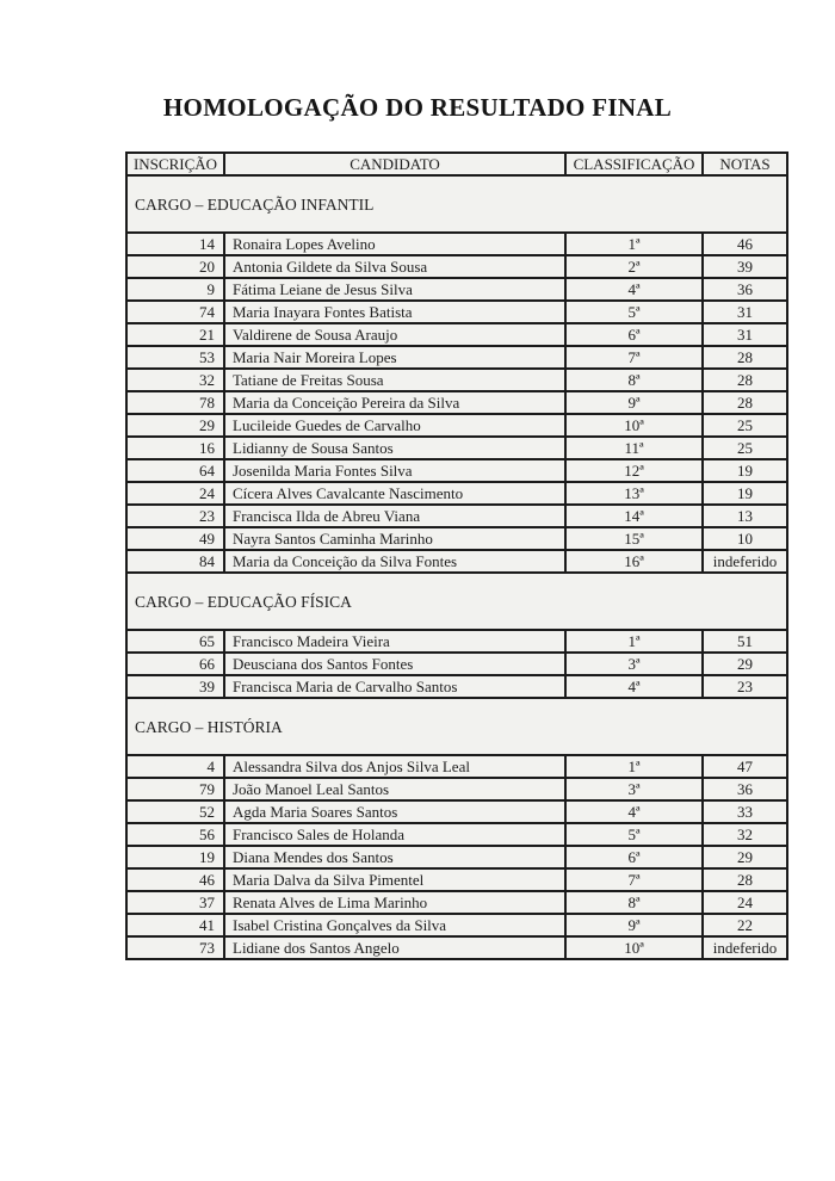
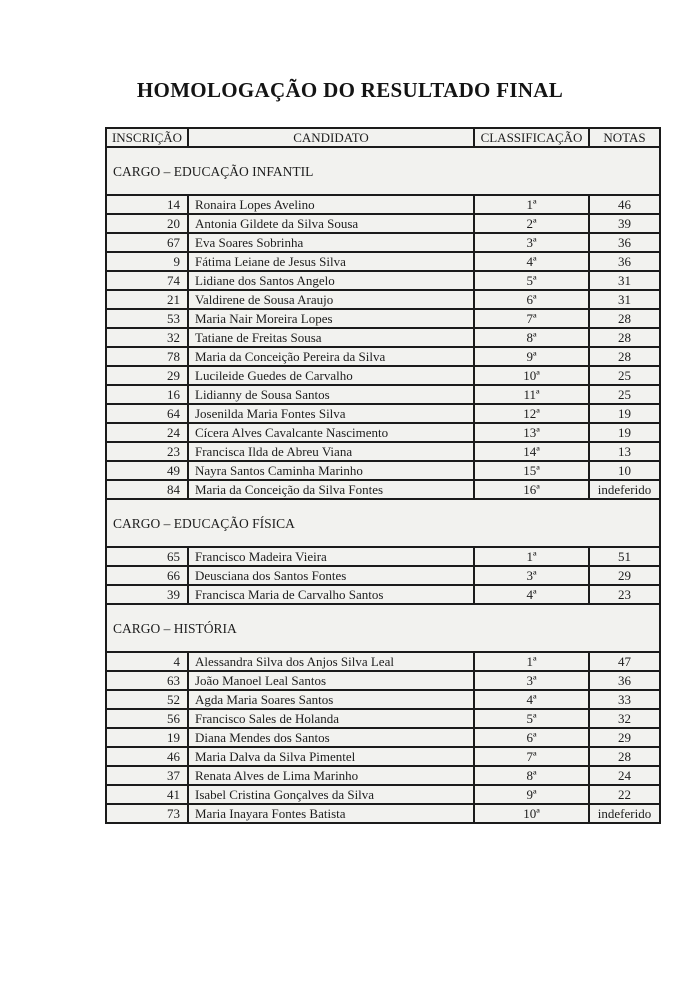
  HOMOLOGAÇÃO DO RESULTADO FINAL
  INSCRIÇÃO	CANDIDATO	CLASSIFICAÇÃO	NOTAS
  CARGO – EDUCAÇÃO INFANTIL
  14	Ronaira Lopes Avelino	1ª	46
  20	Antonia Gildete da Silva Sousa	2ª	39
+ 67	Eva Soares Sobrinha	3ª	36
  9	Fátima Leiane de Jesus Silva	4ª	36
- 74	Maria Inayara Fontes Batista	5ª	31
+ 74	Lidiane dos Santos Angelo	5ª	31
  21	Valdirene de Sousa Araujo	6ª	31
  53	Maria Nair Moreira Lopes	7ª	28
  32	Tatiane de Freitas Sousa	8ª	28
  78	Maria da Conceição Pereira da Silva	9ª	28
  29	Lucileide Guedes de Carvalho	10ª	25
  16	Lidianny de Sousa Santos	11ª	25
  64	Josenilda Maria Fontes Silva	12ª	19
  24	Cícera Alves Cavalcante Nascimento	13ª	19
  23	Francisca Ilda de Abreu Viana	14ª	13
  49	Nayra Santos Caminha Marinho	15ª	10
  84	Maria da Conceição da Silva Fontes	16ª	indeferido
  CARGO – EDUCAÇÃO FÍSICA
  65	Francisco Madeira Vieira	1ª	51
  66	Deusciana dos Santos Fontes	3ª	29
  39	Francisca Maria de Carvalho Santos	4ª	23
  CARGO – HISTÓRIA
  4	Alessandra Silva dos Anjos Silva Leal	1ª	47
- 79	João Manoel Leal Santos	3ª	36
+ 63	João Manoel Leal Santos	3ª	36
  52	Agda Maria Soares Santos	4ª	33
  56	Francisco Sales de Holanda	5ª	32
  19	Diana Mendes dos Santos	6ª	29
  46	Maria Dalva da Silva Pimentel	7ª	28
  37	Renata Alves de Lima Marinho	8ª	24
  41	Isabel Cristina Gonçalves da Silva	9ª	22
- 73	Lidiane dos Santos Angelo	10ª	indeferido
+ 73	Maria Inayara Fontes Batista	10ª	indeferido
